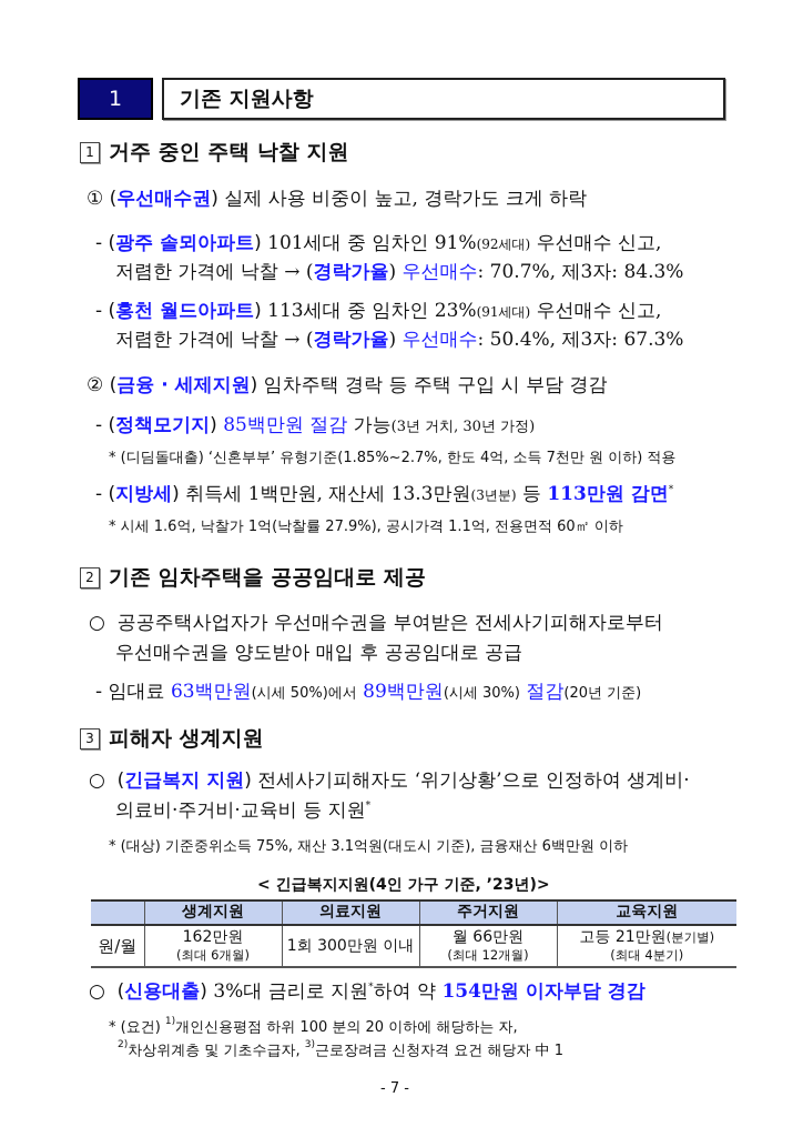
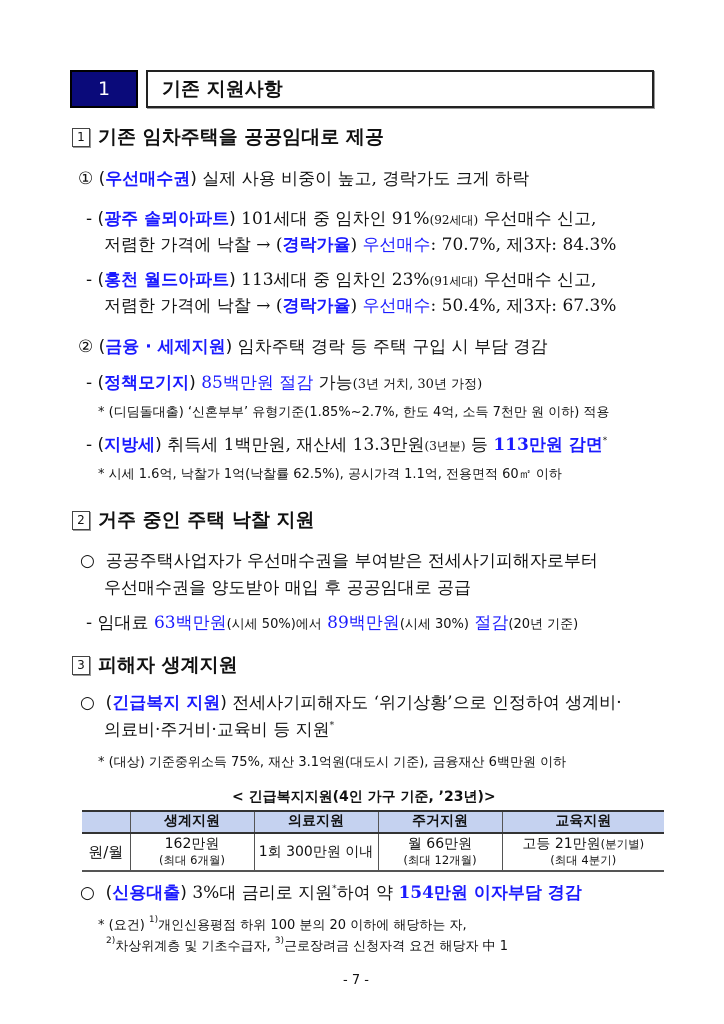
  1
  기존 지원사항
- 1 거주 중인 주택 낙찰 지원
+ 1 기존 임차주택을 공공임대로 제공
  ① (우선매수권) 실제 사용 비중이 높고, 경락가도 크게 하락
  - (광주 솔뫼아파트) 101세대 중 임차인 91%(92세대) 우선매수 신고,
  저렴한 가격에 낙찰 → (경락가율) 우선매수: 70.7%, 제3자: 84.3%
  - (홍천 월드아파트) 113세대 중 임차인 23%(91세대) 우선매수 신고,
  저렴한 가격에 낙찰 → (경락가율) 우선매수: 50.4%, 제3자: 67.3%
  ② (금융 · 세제지원) 임차주택 경락 등 주택 구입 시 부담 경감
  - (정책모기지) 85백만원 절감 가능(3년 거치, 30년 가정)
  * (디딤돌대출) ‘신혼부부’ 유형기준(1.85%~2.7%, 한도 4억, 소득 7천만 원 이하) 적용
  - (지방세) 취득세 1백만원, 재산세 13.3만원(3년분) 등 113만원 감면*
- * 시세 1.6억, 낙찰가 1억(낙찰률 27.9%), 공시가격 1.1억, 전용면적 60㎡ 이하
+ * 시세 1.6억, 낙찰가 1억(낙찰률 62.5%), 공시가격 1.1억, 전용면적 60㎡ 이하
- 2 기존 임차주택을 공공임대로 제공
+ 2 거주 중인 주택 낙찰 지원
  ○ 공공주택사업자가 우선매수권을 부여받은 전세사기피해자로부터
  우선매수권을 양도받아 매입 후 공공임대로 공급
  - 임대료 63백만원(시세 50%)에서 89백만원(시세 30%) 절감(20년 기준)
  3 피해자 생계지원
  ○ (긴급복지 지원) 전세사기피해자도 ‘위기상황’으로 인정하여 생계비·
  의료비·주거비·교육비 등 지원*
  * (대상) 기준중위소득 75%, 재산 3.1억원(대도시 기준), 금융재산 6백만원 이하
  < 긴급복지지원(4인 가구 기준, ’23년)>
  	생계지원	의료지원	주거지원	교육지원
  원/월	162만원 (최대 6개월)	1회 300만원 이내	월 66만원 (최대 12개월)	고등 21만원(분기별) (최대 4분기)
  ○ (신용대출) 3%대 금리로 지원*하여 약 154만원 이자부담 경감
  * (요건) 1)개인신용평점 하위 100 분의 20 이하에 해당하는 자,
  2)차상위계층 및 기초수급자, 3)근로장려금 신청자격 요건 해당자 中 1
  - 7 -
